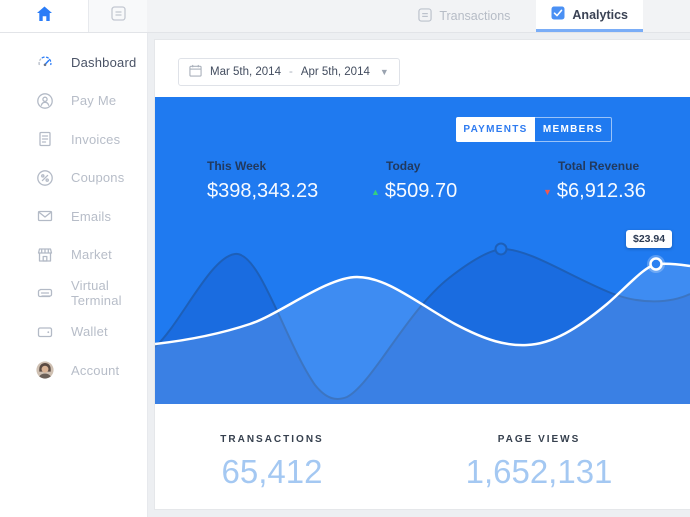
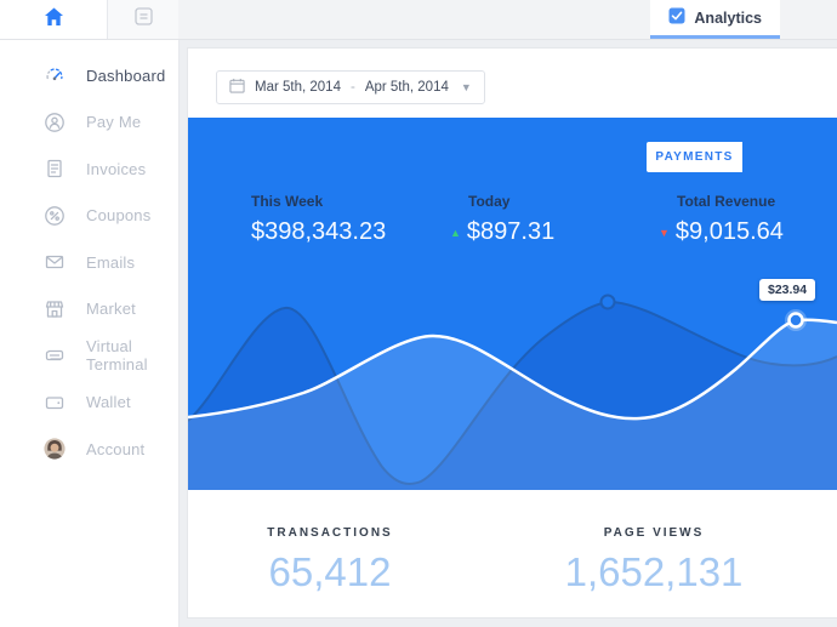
- Transactions
  Analytics
  Dashboard
  Pay Me
  Invoices
  Coupons
  Emails
  Market
  Virtual Terminal
  Wallet
  Account
  Mar 5th, 2014
  -
  Apr 5th, 2014
  ▼
  PAYMENTS
- MEMBERS
  This Week
  $398,343.23
  Today
  ▲
- $509.70
+ $897.31
  Total Revenue
  ▼
- $6,912.36
+ $9,015.64
  $23.94
  TRANSACTIONS
  65,412
  PAGE VIEWS
  1,652,131
